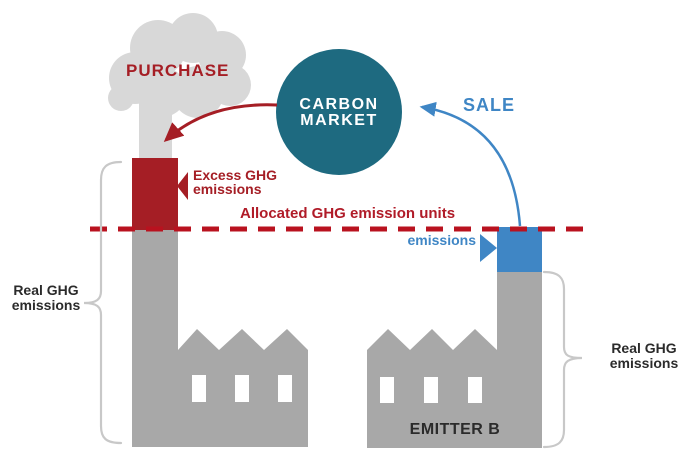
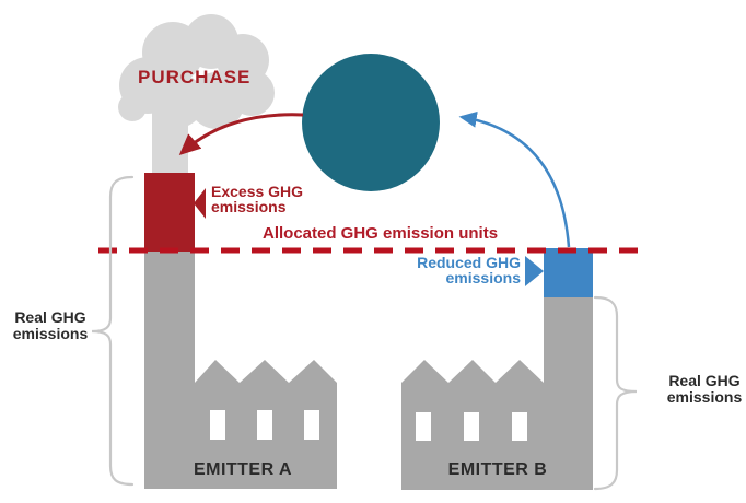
  PURCHASE
- CARBON
- MARKET
- SALE
  Excess GHG
  emissions
  Allocated GHG emission units
+ Reduced GHG
  emissions
  Real GHG
  emissions
  Real GHG
  emissions
+ EMITTER A
  EMITTER B
